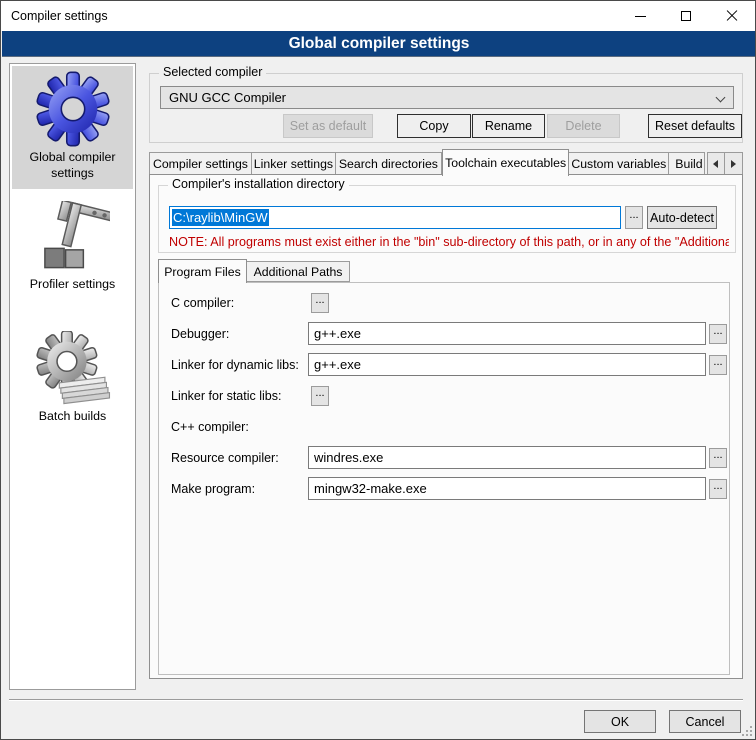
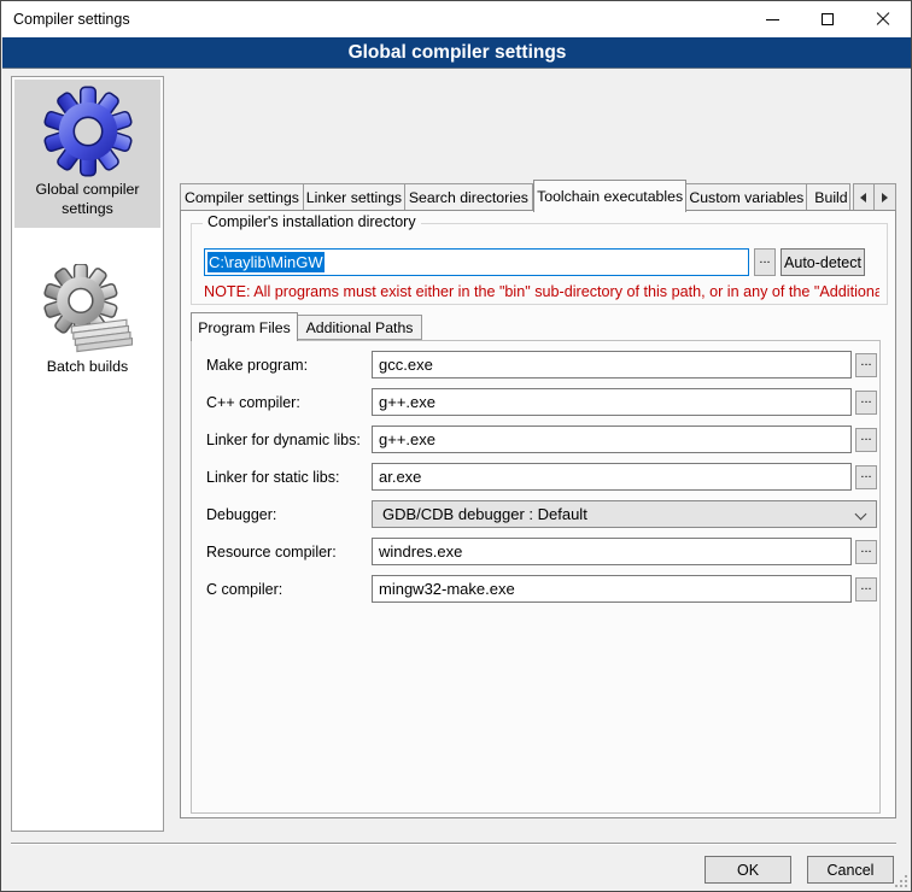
  Compiler settings
  Global compiler settings
  Global compiler settings
- Profiler settings
  Batch builds
- Selected compiler
- GNU GCC Compiler
- Set as default
- Copy
- Rename
- Delete
- Reset defaults
  Compiler settings
  Linker settings
  Search directories
  Toolchain executables
  Custom variables
  Compiler's installation directory
  C:\raylib\MinGW
  ...
  Auto-detect
  NOTE: All programs must exist either in the "bin" sub-directory of this path, or in any of the "Additiona
  Program Files
  Additional Paths
- C compiler:
+ Make program:
+ gcc.exe
  ...
- Debugger:
+ C++ compiler:
  g++.exe
  ...
  Linker for dynamic libs:
  g++.exe
  ...
  Linker for static libs:
+ ar.exe
  ...
- C++ compiler:
+ Debugger:
+ GDB/CDB debugger : Default
  Resource compiler:
  windres.exe
  ...
- Make program:
+ C compiler:
  mingw32-make.exe
  ...
  OK
  Cancel
